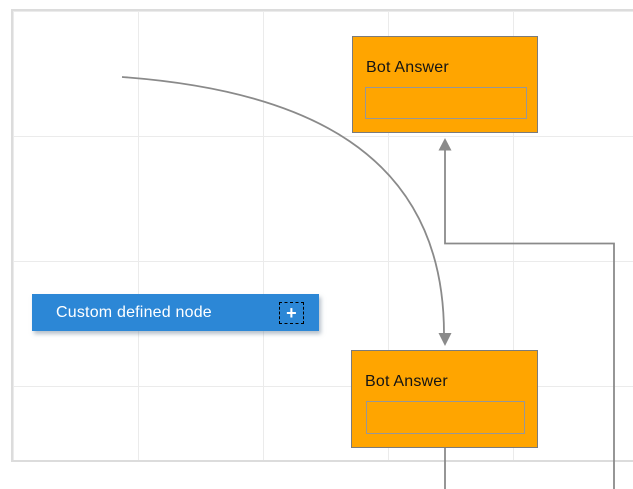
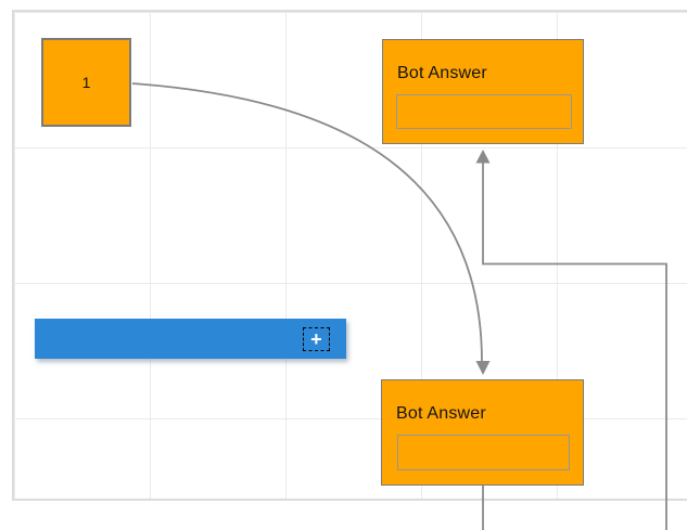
+ 1
  Bot Answer
  Bot Answer
- Custom defined node
  +
